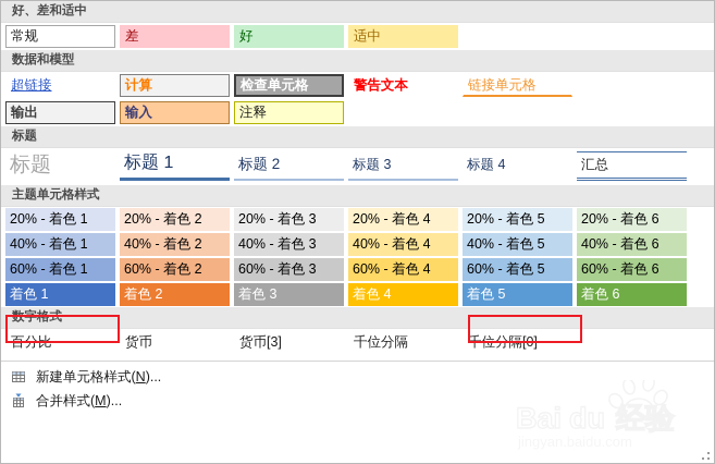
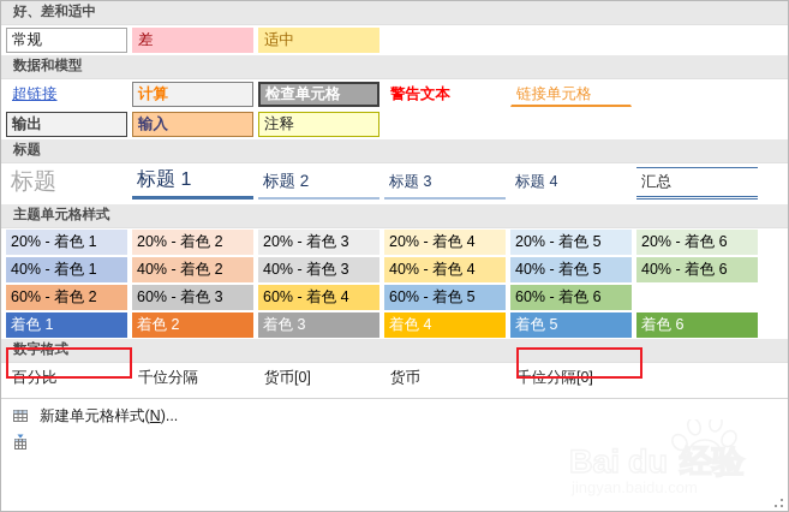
  好、差和适中
  常规
  差
- 好
  适中
  数据和模型
  超链接
  计算
  检查单元格
  警告文本
  链接单元格
  输出
  输入
  注释
  标题
  标题
  标题 1
  标题 2
  标题 3
  标题 4
  汇总
  主题单元格样式
  20% - 着色 1
  20% - 着色 2
  20% - 着色 3
  20% - 着色 4
  20% - 着色 5
  20% - 着色 6
  40% - 着色 1
  40% - 着色 2
  40% - 着色 3
  40% - 着色 4
  40% - 着色 5
  40% - 着色 6
- 60% - 着色 1
  60% - 着色 2
  60% - 着色 3
  60% - 着色 4
  60% - 着色 5
  60% - 着色 6
  着色 1
  着色 2
  着色 3
  着色 4
  着色 5
  着色 6
  数字格式
  百分比
- 货币
+ 千位分隔
- 货币[3]
+ 货币[0]
- 千位分隔
+ 货币
  千位分隔[0]
  新建单元格样式(N)...
- 合并样式(M)...
